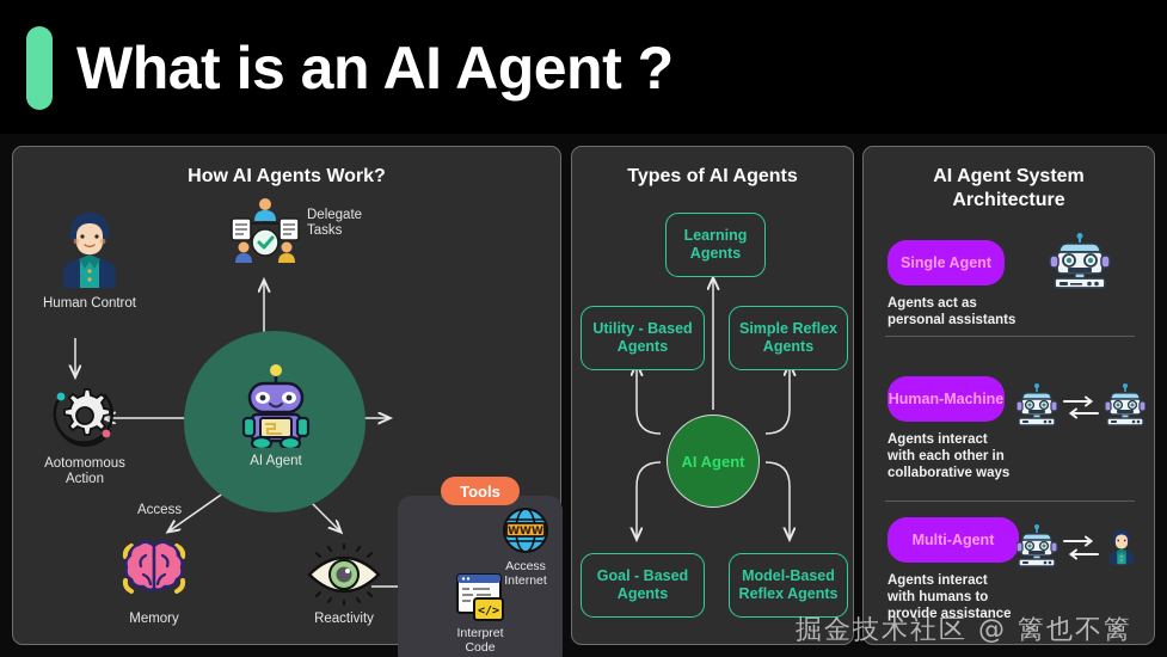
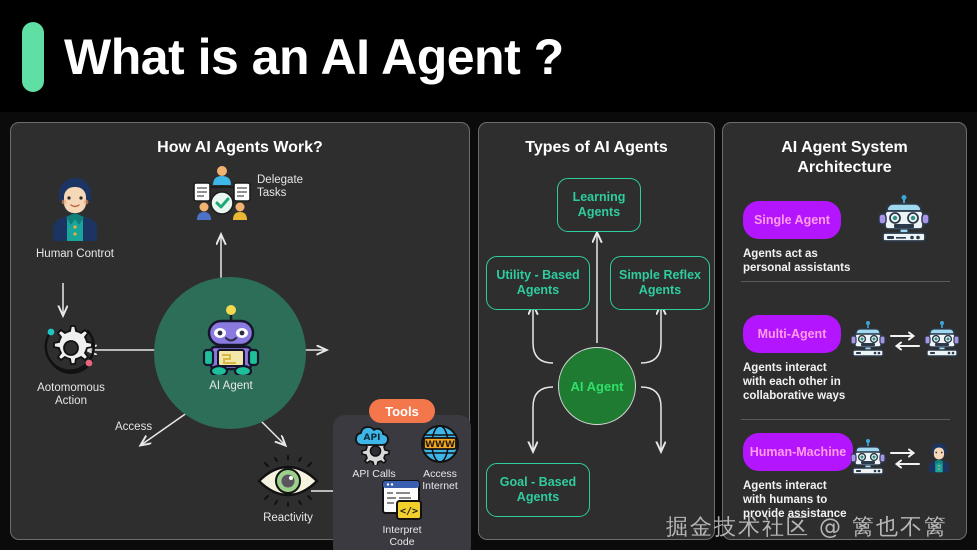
  What is an AI Agent ?
  How AI Agents Work?
  AI Agent
  Human Controt
  Delegate
  Tasks
  Aotomomous
  Action
  Access
- Memory
  Reactivity
  Tools
+ API
+ API Calls
  WWW
  Access
  Internet
  </>
  Interpret Code
  Types of AI Agents
  Learning
  Agents
  Utility - Based
  Agents
  Simple Reflex
  Agents
  Goal - Based
  Agents
- Model-Based
- Reflex Agents
  AI Agent
  AI Agent System
  Architecture
  Single Agent
  Agents act as
  personal assistants
- Human-Machine
+ Multi-Agent
  Agents interact
  with each other in
  collaborative ways
- Multi-Agent
+ Human-Machine
  Agents interact
  with humans to
  provide assistance
  掘金技术社区 @ 篱也不篱
